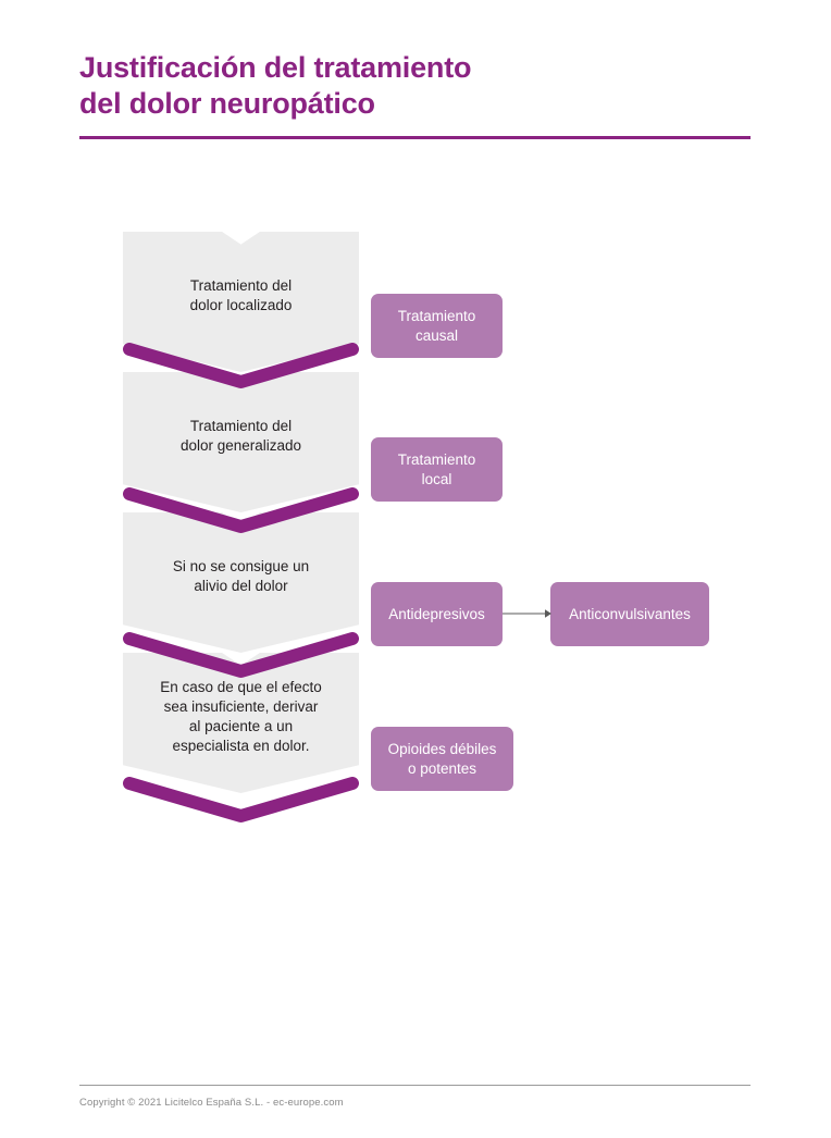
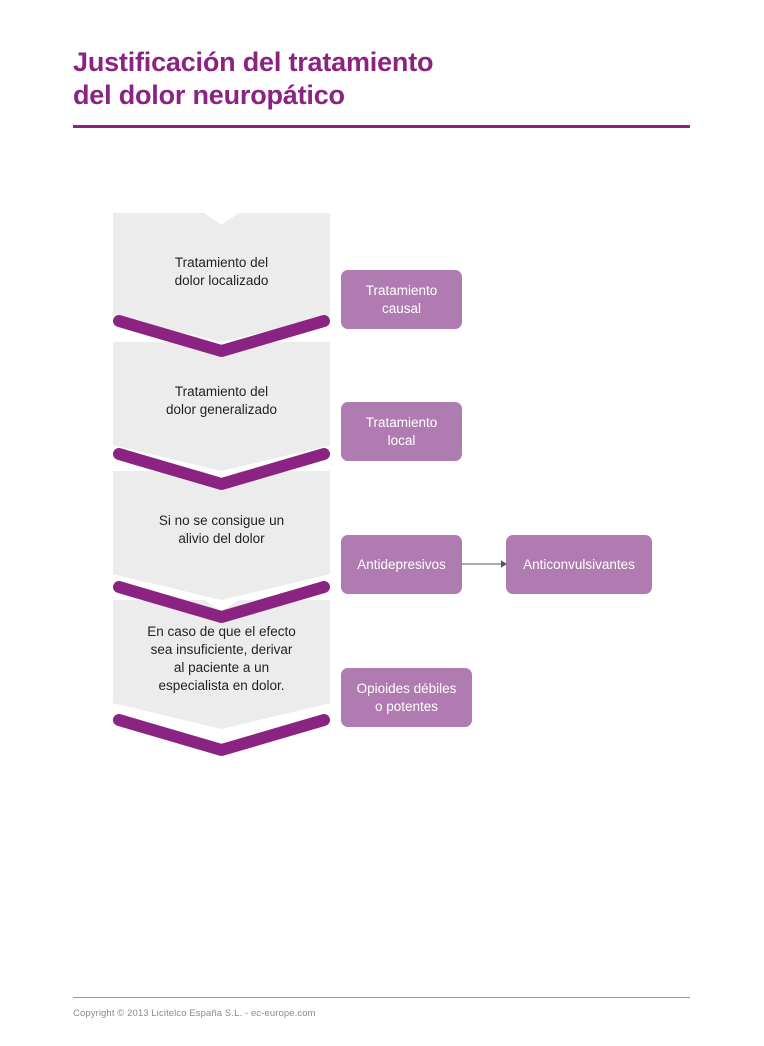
  Justificación del tratamiento
  del dolor neuropático
  Tratamiento del
  dolor localizado
  Tratamiento del
  dolor generalizado
  Si no se consigue un
  alivio del dolor
  En caso de que el efecto
  sea insuficiente, derivar
  al paciente a un
  especialista en dolor.
  Tratamiento
  causal
  Tratamiento
  local
  Antidepresivos
  Anticonvulsivantes
  Opioides débiles
  o potentes
- Copyright © 2021 Licitelco España S.L. - ec-europe.com
+ Copyright © 2013 Licitelco España S.L. - ec-europe.com
